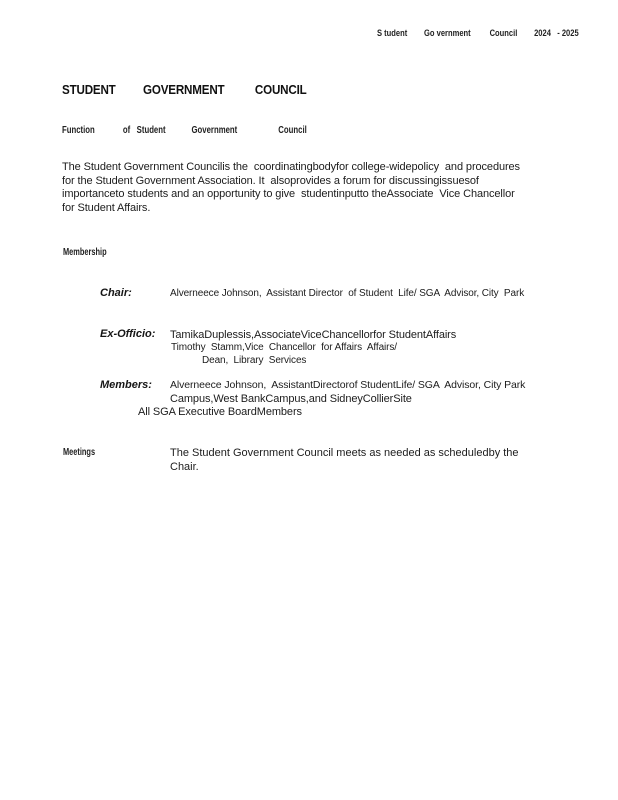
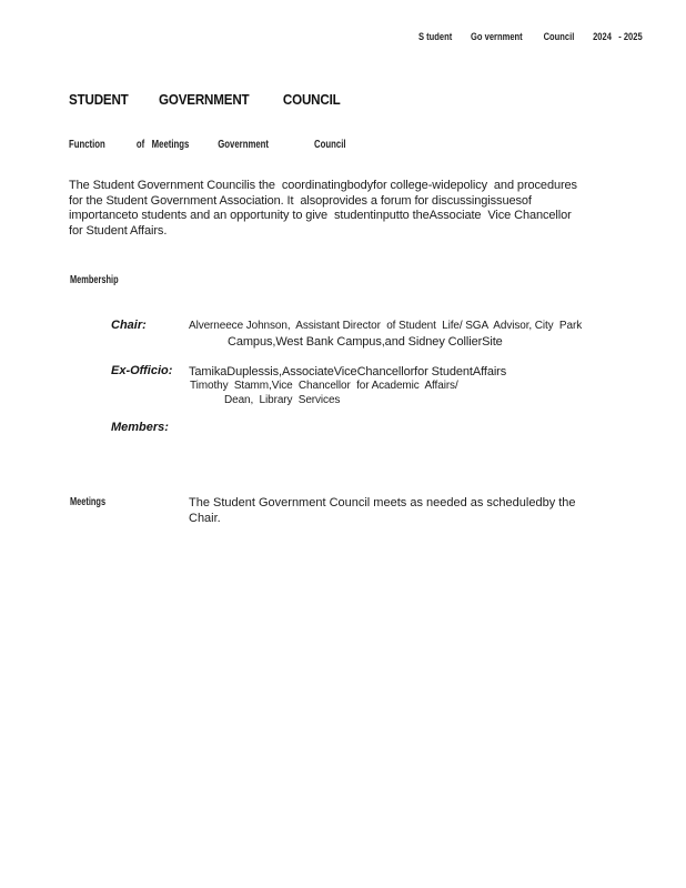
  S tudent Go vernment Council 2024 - 2025
  STUDENT GOVERNMENT COUNCIL
- Function of Student Government Council
+ Function of Meetings Government Council
  The Student Government Councilis the coordinatingbodyfor college-widepolicy and procedures
  for the Student Government Association. It alsoprovides a forum for discussingissuesof
  importanceto students and an opportunity to give studentinputto theAssociate Vice Chancellor
  for Student Affairs.
  Membership
  Chair:
  Alverneece Johnson, Assistant Director of Student Life/ SGA Advisor, City Park
+ Campus,West Bank Campus,and Sidney CollierSite
  Ex-Officio:
  TamikaDuplessis,AssociateViceChancellorfor StudentAffairs
- Timothy Stamm,Vice Chancellor for Affairs Affairs/
+ Timothy Stamm,Vice Chancellor for Academic Affairs/
  Dean, Library Services
  Members:
- Alverneece Johnson, AssistantDirectorof StudentLife/ SGA Advisor, City Park
- Campus,West BankCampus,and SidneyCollierSite
- All SGA Executive BoardMembers
  Meetings
  The Student Government Council meets as needed as scheduledby the
  Chair.
